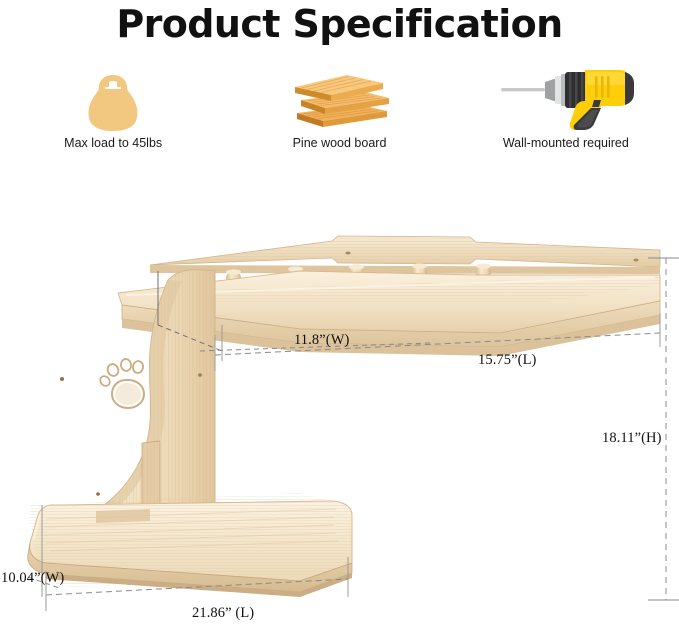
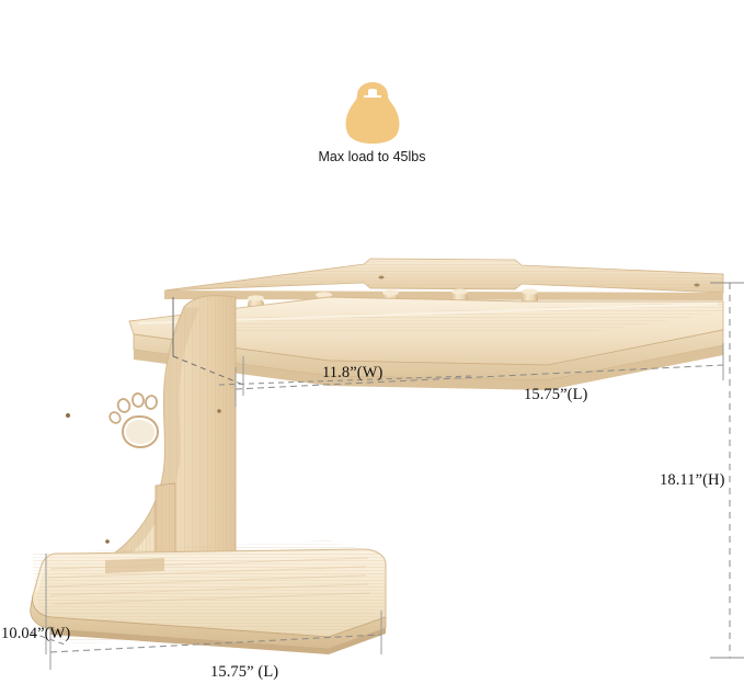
- Product Specification
  Max load to 45lbs
- Pine wood board
- Wall-mounted required
  11.8”(W)
  15.75”(L)
  18.11”(H)
  10.04”(W)
- 21.86” (L)
+ 15.75” (L)
